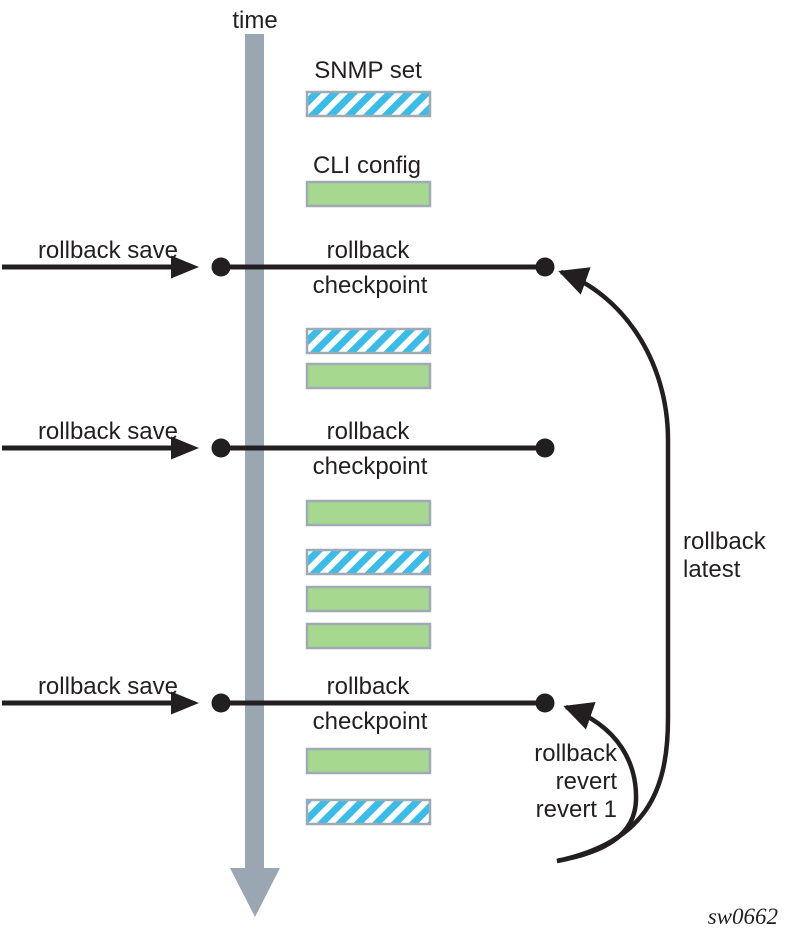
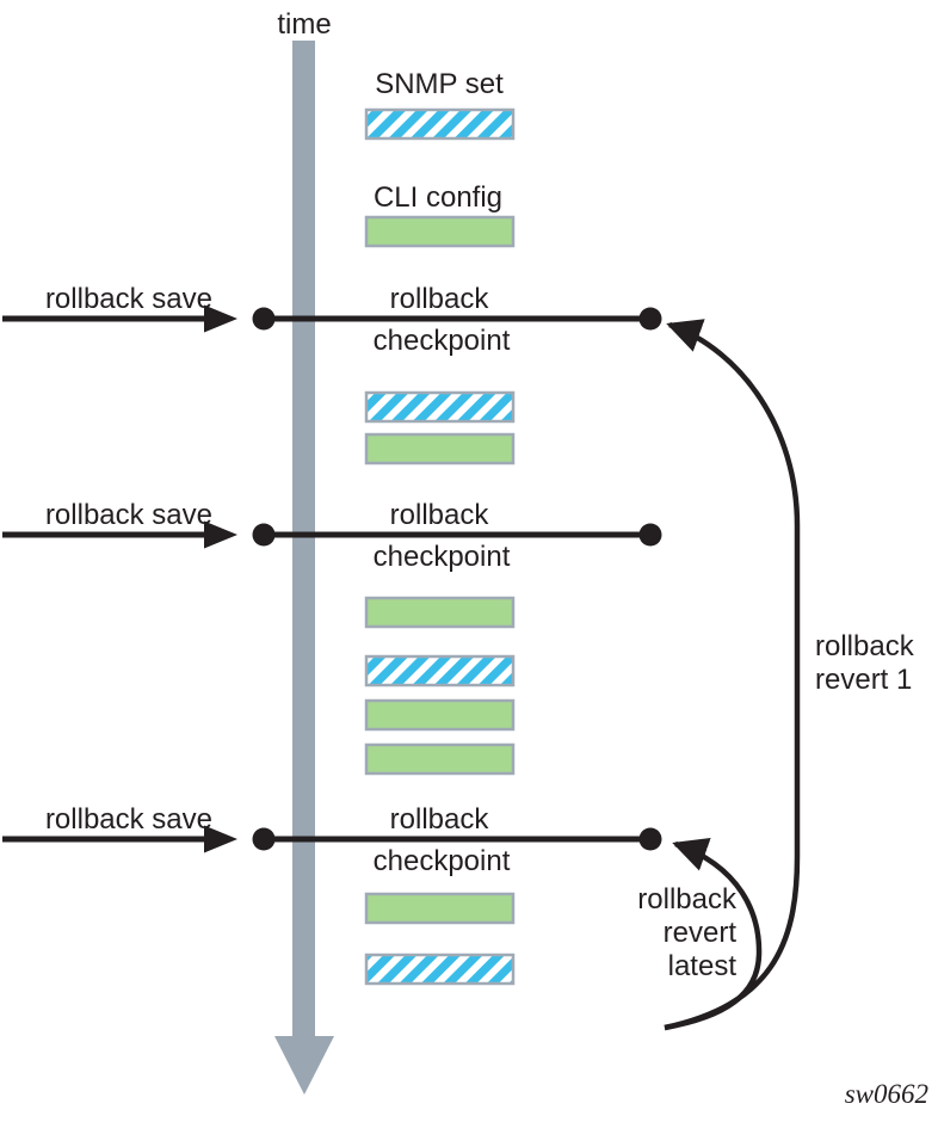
  time
  SNMP set
  CLI config
  rollback save
  rollback
  checkpoint
  rollback save
  rollback
  checkpoint
  rollback save
  rollback
  checkpoint
  rollback
- latest
+ revert 1
  rollback
  revert
- revert 1
+ latest
  sw0662
